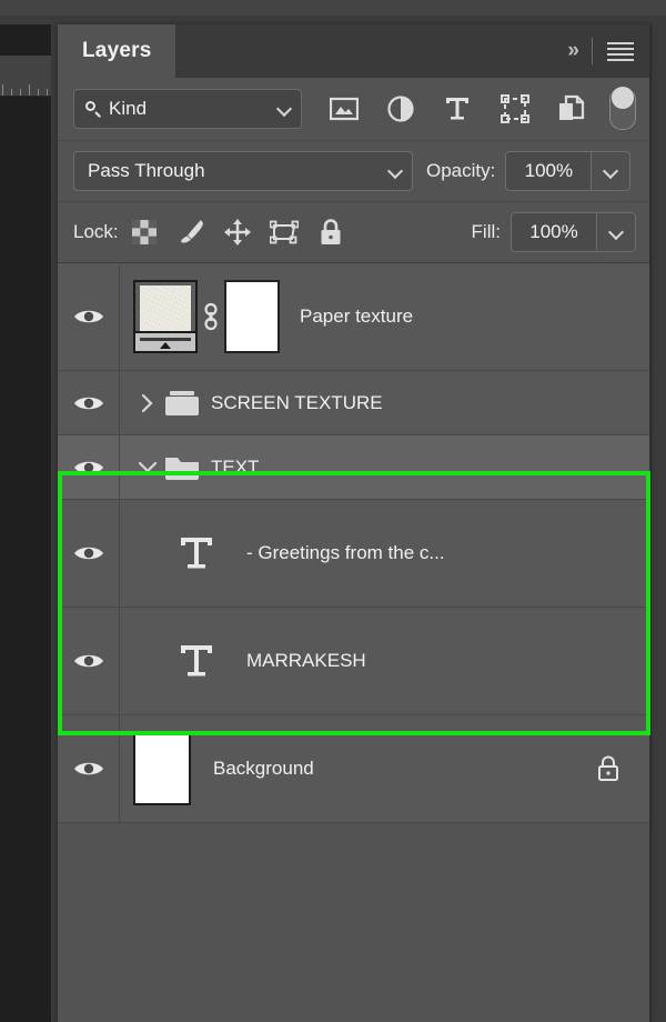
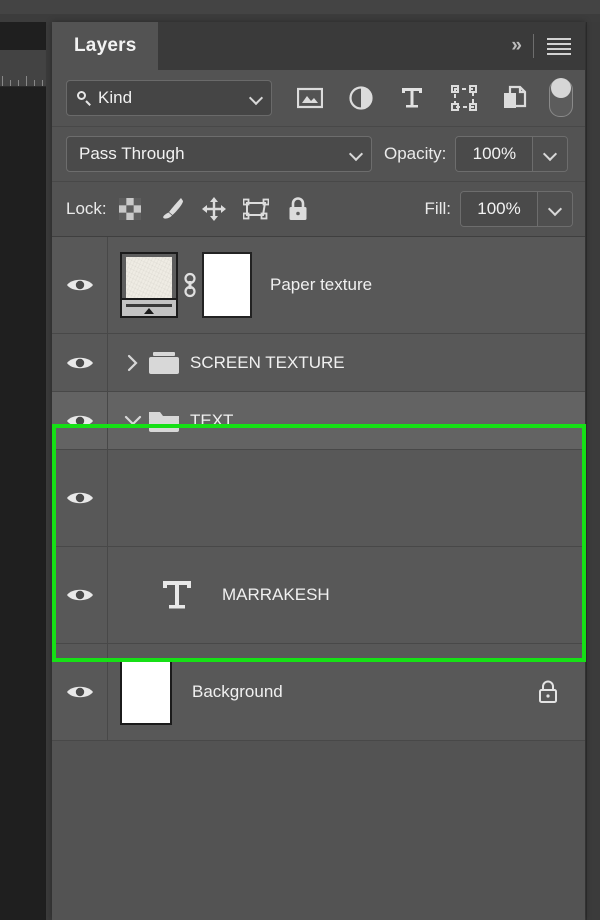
  Layers
  ››
  Kind
  Pass Through
  Opacity:
  100%
  Lock:
  Fill:
  100%
  Paper texture
  SCREEN TEXTURE
  TEXT
- - Greetings from the c...
  MARRAKESH
  Background
